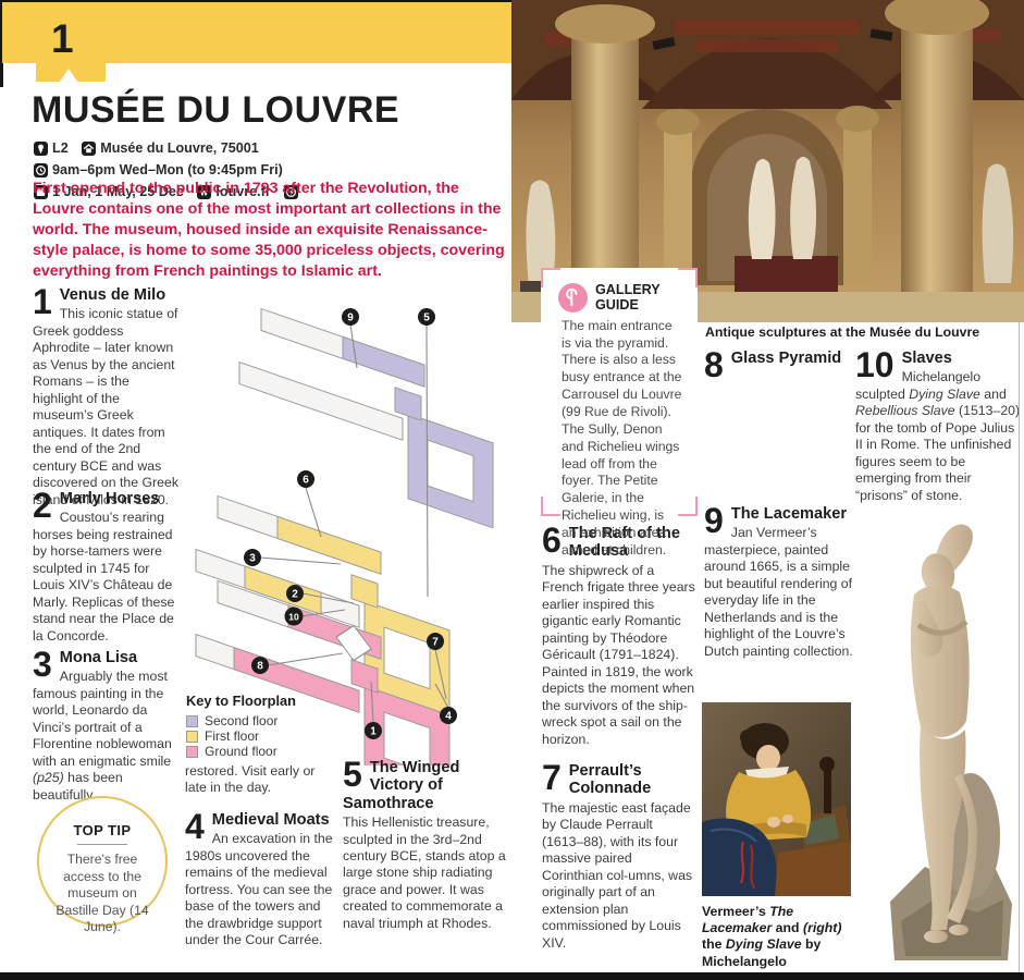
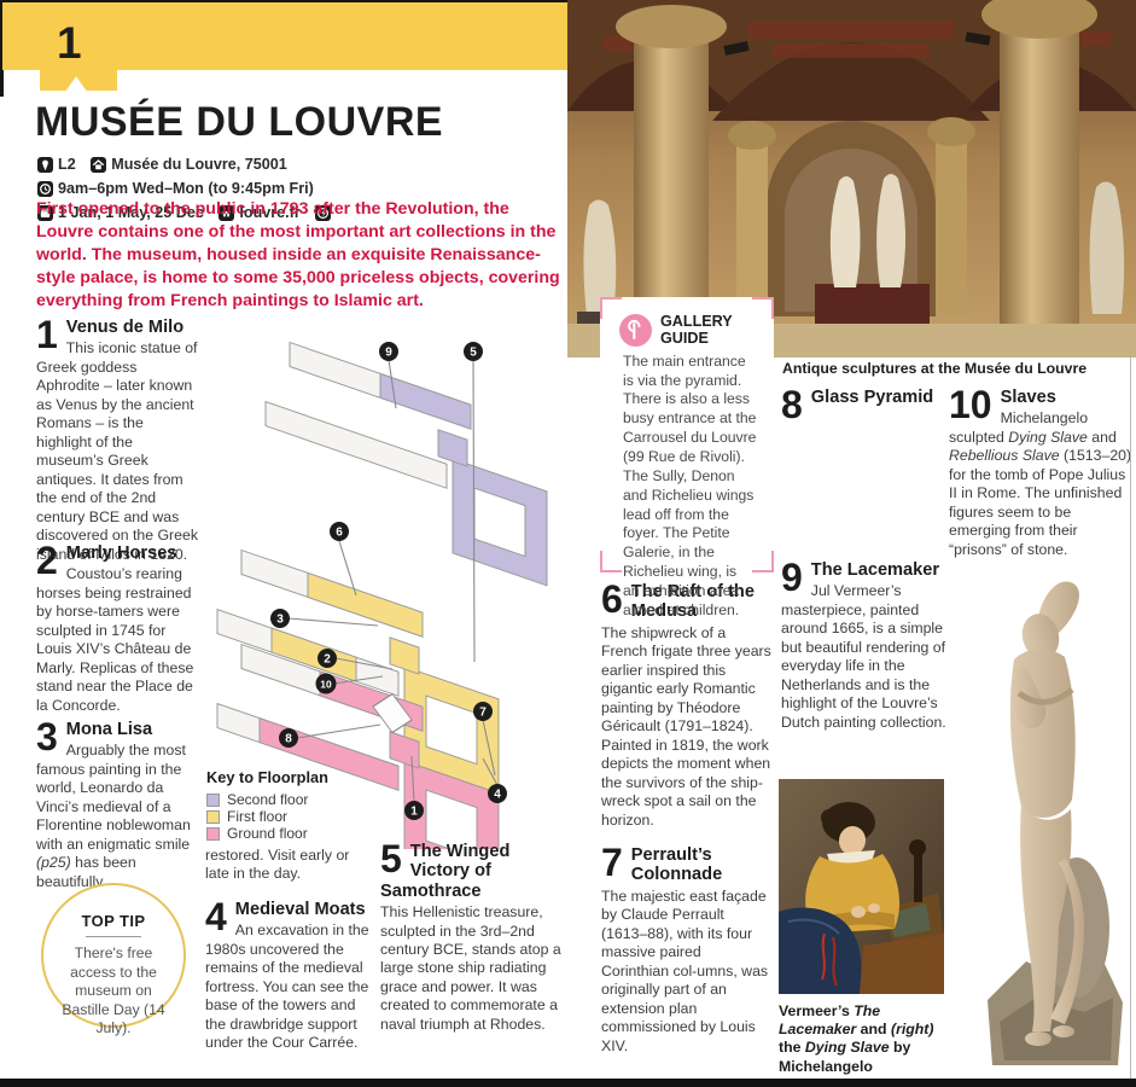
  1
  MUSÉE DU LOUVRE
  L2
  Musée du Louvre, 75001
  9am–6pm Wed–Mon (to 9:45pm Fri)
  1 Jan, 1 May, 25 Dec
  w
  louvre.fr
  First opened to the public in 1793 after the Revolution, the Louvre contains one of the most important art collections in the world. The museum, housed inside an exquisite Renaissance-style palace, is home to some 35,000 priceless objects, covering everything from French paintings to Islamic art.
  1
  Venus de Milo
  This iconic statue of Greek goddess Aphrodite – later known as Venus by the ancient Romans – is the highlight of the museum’s Greek antiques. It dates from the end of the 2nd century BCE and was discovered on the Greek island of Milos in 1820.
  2
  Marly Horses
  Coustou’s rearing horses being restrained by horse-tamers were sculpted in 1745 for Louis XIV’s Château de Marly. Replicas of these stand near the Place de la Concorde.
  3
  Mona Lisa
- Arguably the most famous painting in the world, Leonardo da Vinci’s portrait of a Florentine noblewoman with an enigmatic smile (p25) has been beautifully
+ Arguably the most famous painting in the world, Leonardo da Vinci’s medieval of a Florentine noblewoman with an enigmatic smile (p25) has been beautifully
  TOP TIP
- There's free access to the museum on Bastille Day (14 June).
+ There's free access to the museum on Bastille Day (14 July).
  9
  5
  6
  3
  2
  10
  7
  8
  1
  4
  Key to Floorplan
  Second floor
  First floor
  Ground floor
  restored. Visit early or late in the day.
  4
  Medieval Moats
  An excavation in the 1980s uncovered the remains of the medieval fortress. You can see the base of the towers and the drawbridge support under the Cour Carrée.
  5
  The Winged Victory of Samothrace
  This Hellenistic treasure, sculpted in the 3rd–2nd century BCE, stands atop a large stone ship radiating grace and power. It was created to commemorate a naval triumph at Rhodes.
  GALLERY
  GUIDE
  The main entrance is via the pyramid. There is also a less busy entrance at the Carrousel du Louvre (99 Rue de Rivoli). The Sully, Denon and Richelieu wings lead off from the foyer. The Petite Galerie, in the Richelieu wing, is an exhibition area aimed at children.
  6
  The Raft of the Medusa
  The shipwreck of a French frigate three years earlier inspired this gigantic early Romantic painting by Théodore Géricault (1791–1824). Painted in 1819, the work depicts the moment when the survivors of the ship-wreck spot a sail on the horizon.
  7
  Perrault’s Colonnade
  The majestic east façade by Claude Perrault (1613–88), with its four massive paired Corinthian col-umns, was originally part of an extension plan commissioned by Louis XIV.
  Antique sculptures at the Musée du Louvre
  8
  Glass Pyramid
  9
  The Lacemaker
- Jan Vermeer’s masterpiece, painted around 1665, is a simple but beautiful rendering of everyday life in the Netherlands and is the highlight of the Louvre’s Dutch painting collection.
+ Jul Vermeer’s masterpiece, painted around 1665, is a simple but beautiful rendering of everyday life in the Netherlands and is the highlight of the Louvre’s Dutch painting collection.
  Vermeer’s The Lacemaker and (right) the Dying Slave by Michelangelo
  10
  Slaves
  Michelangelo sculpted Dying Slave and Rebellious Slave (1513–20 for the tomb of Pope Julius II in Rome. The unfinished figures seem to be emerging from their “prisons” of stone.
